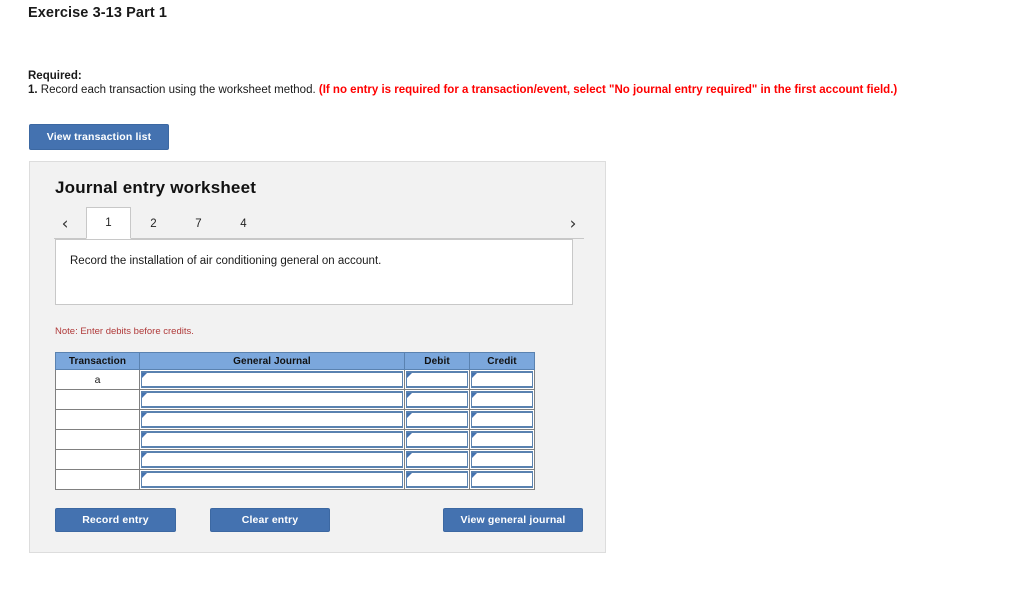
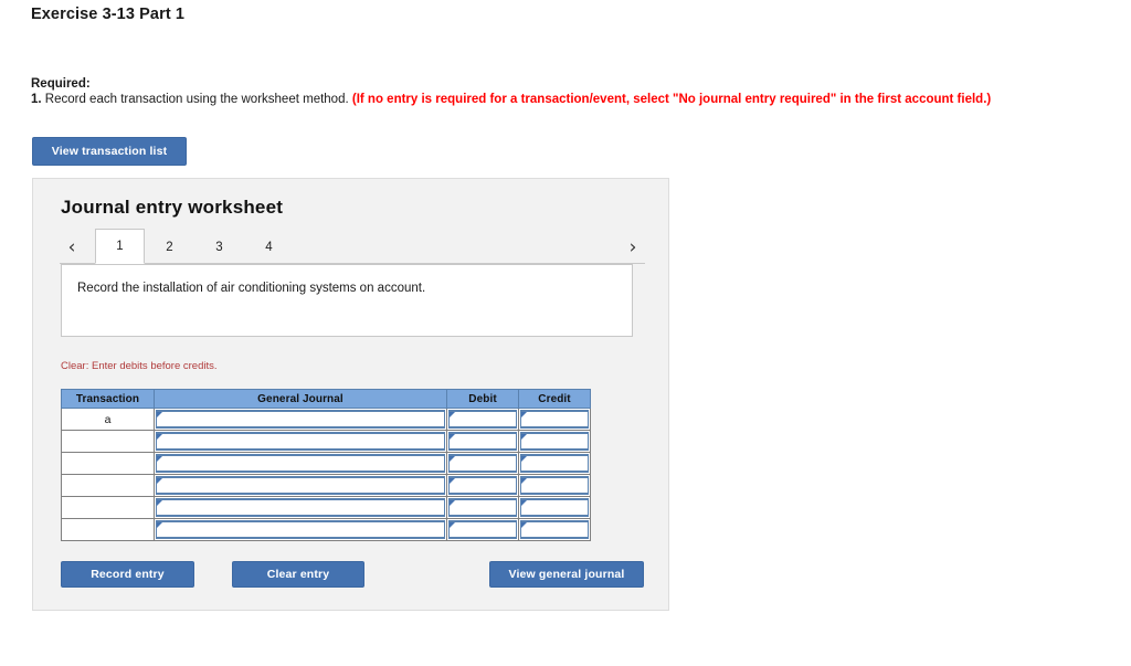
  Exercise 3-13 Part 1
  Required:
  1. Record each transaction using the worksheet method. (If no entry is required for a transaction/event, select "No journal entry required" in the first account field.)
  View transaction list
  Journal entry worksheet
  ‹
  1
  2
- 7
+ 3
  4
  ›
- Record the installation of air conditioning general on account.
+ Record the installation of air conditioning systems on account.
- Note: Enter debits before credits.
+ Clear: Enter debits before credits.
  Transaction	General Journal	Debit	Credit
  a
  Record entry
  Clear entry
  View general journal
